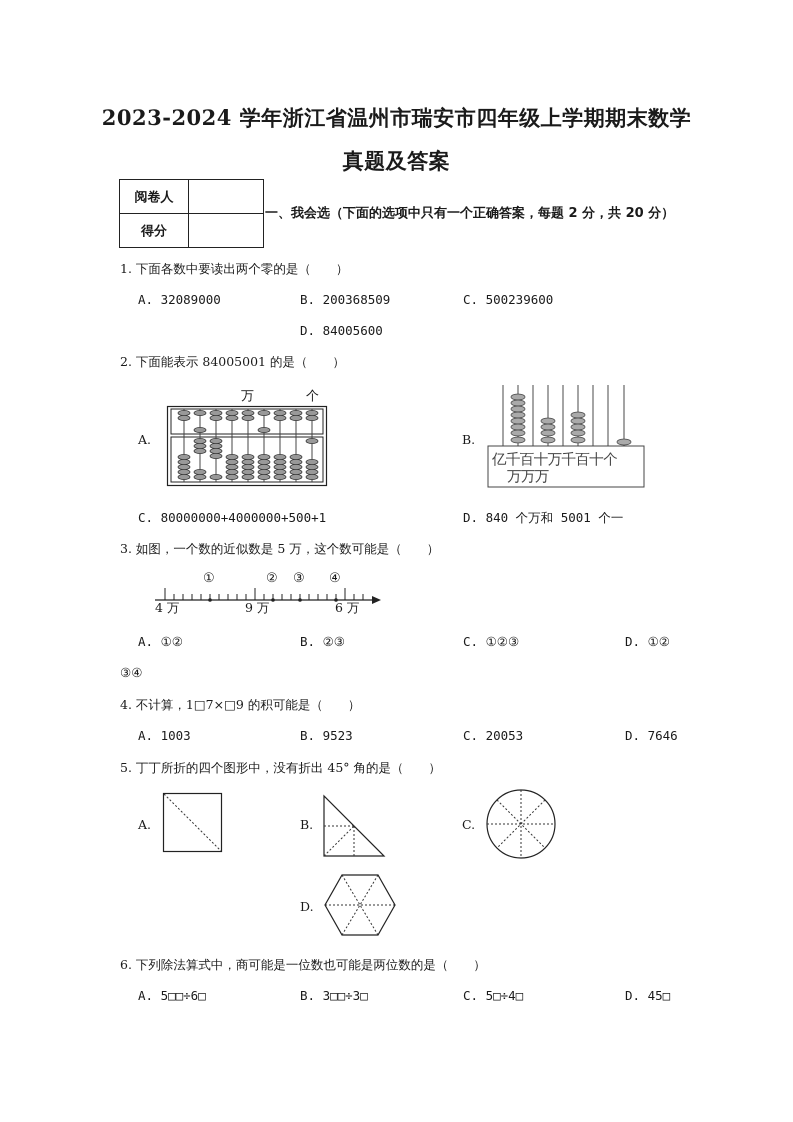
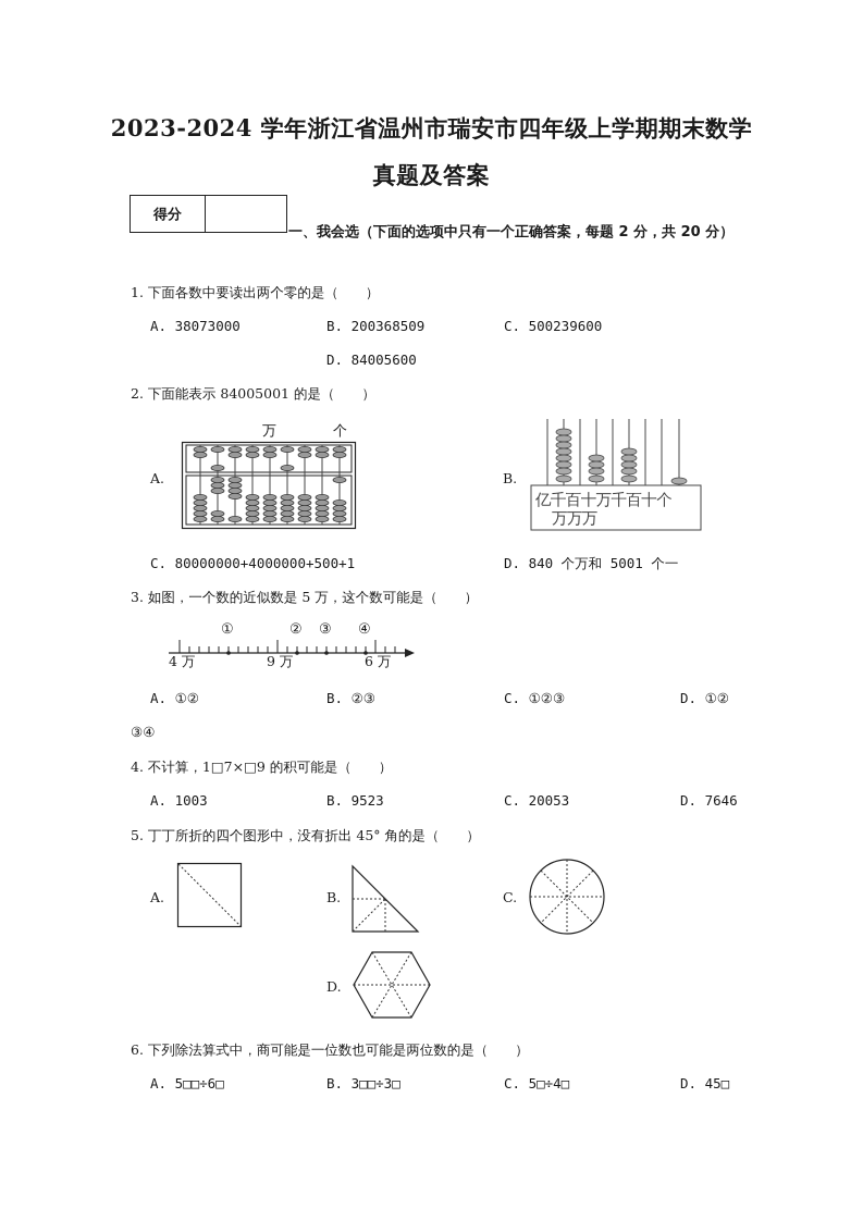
  2023-2024 学年浙江省温州市瑞安市四年级上学期期末数学
  真题及答案
- 阅卷人
  得分
  一、我会选（下面的选项中只有一个正确答案，每题 2 分，共 20 分）
  1. 下面各数中要读出两个零的是（ ）
- A. 32089000
+ A. 38073000
  B. 200368509
  C. 500239600
  D. 84005600
  2. 下面能表示 84005001 的是（ ）
  A.
  万
  个
  B.
  亿千百十万千百十个
  万万万
  C. 80000000+4000000+500+1
  D. 840 个万和 5001 个一
  3. 如图，一个数的近似数是 5 万，这个数可能是（ ）
  ①
  ②
  ③
  ④
  4 万
  9 万
  6 万
  A. ①②
  B. ②③
  C. ①②③
  D. ①②
  ③④
  4. 不计算，1□7×□9 的积可能是（ ）
  A. 1003
  B. 9523
  C. 20053
  D. 7646
  5. 丁丁所折的四个图形中，没有折出 45° 角的是（ ）
  A.
  B.
  C.
  D.
  6. 下列除法算式中，商可能是一位数也可能是两位数的是（ ）
  A. 5□□÷6□
  B. 3□□÷3□
  C. 5□÷4□
  D. 45□
